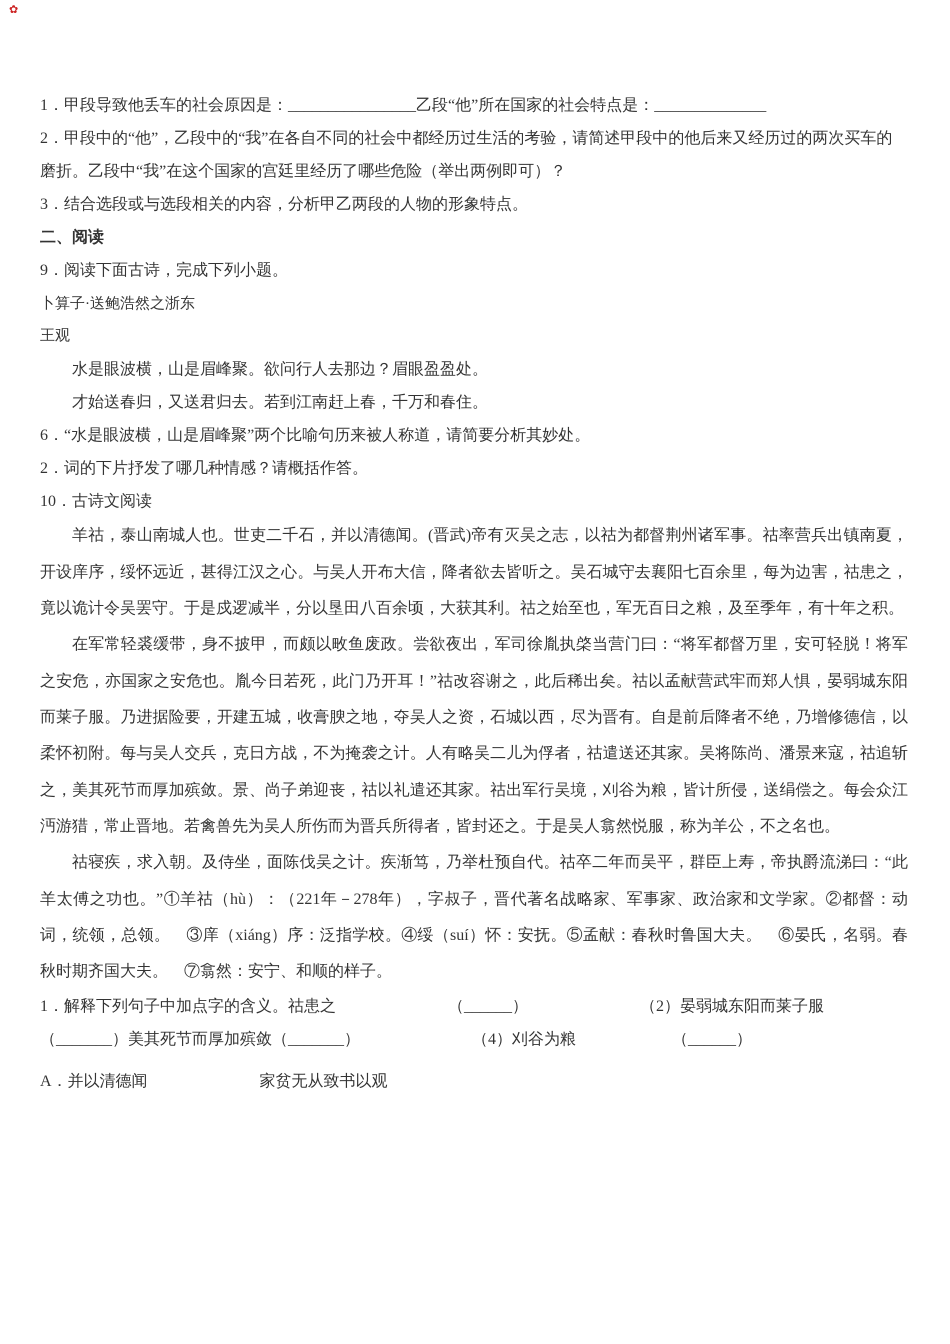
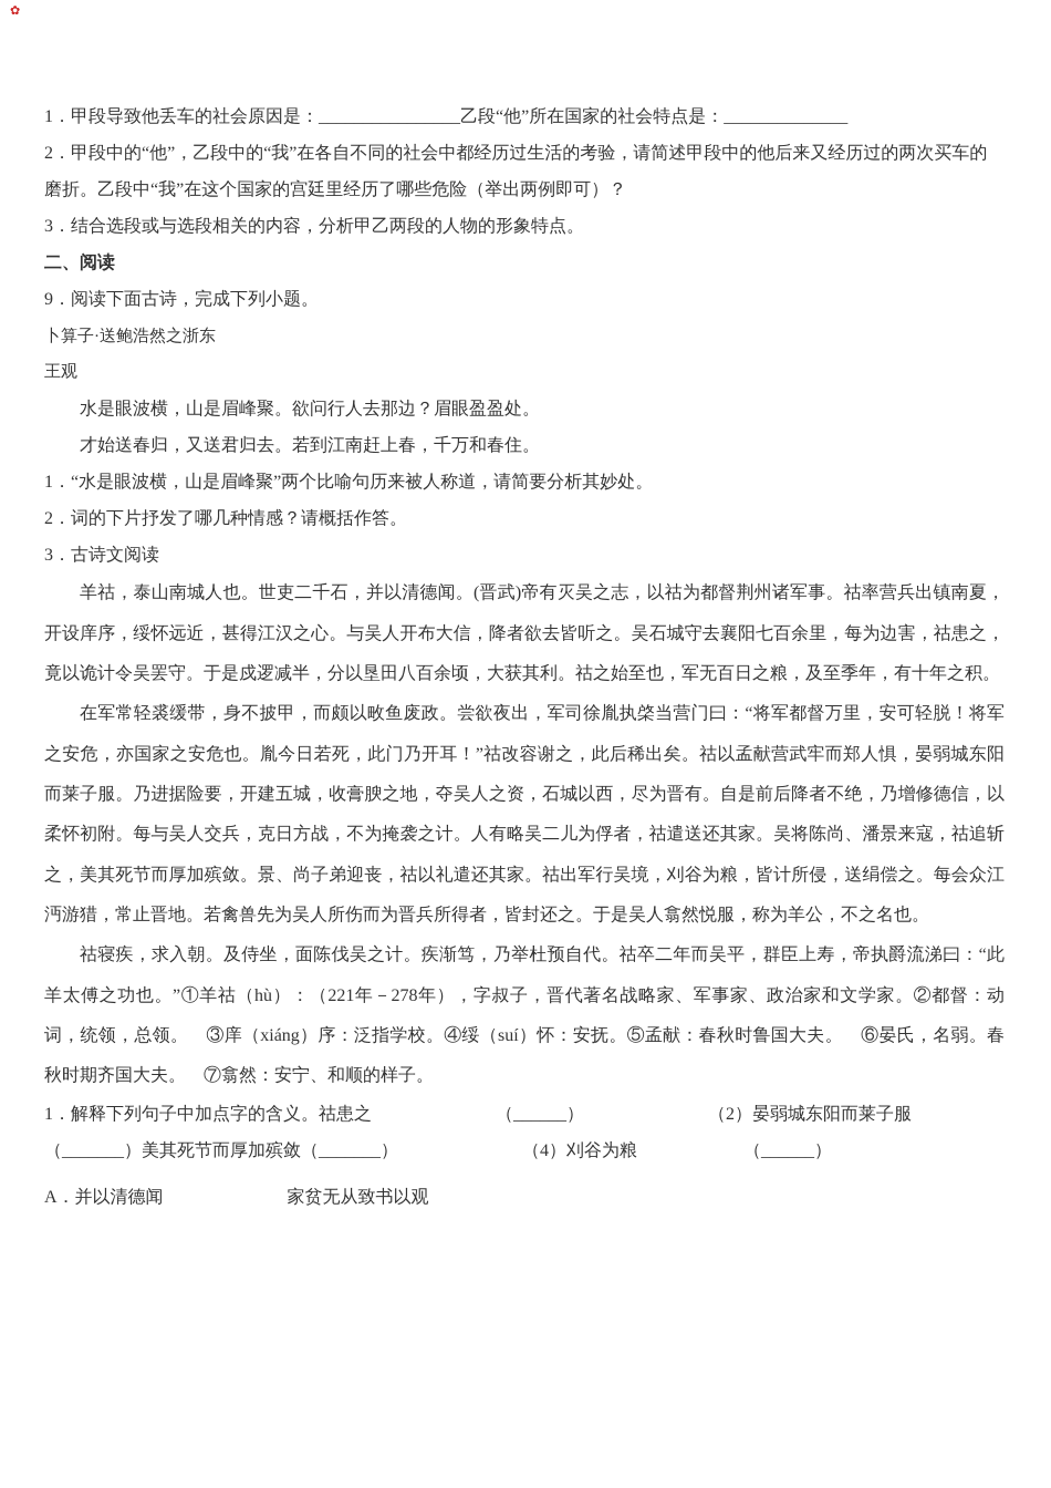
  ✿
  1．甲段导致他丢车的社会原因是：________________乙段“他”所在国家的社会特点是：______________
  2．甲段中的“他”，乙段中的“我”在各自不同的社会中都经历过生活的考验，请简述甲段中的他后来又经历过的两次买车的磨折。乙段中“我”在这个国家的宫廷里经历了哪些危险（举出两例即可）？
  3．结合选段或与选段相关的内容，分析甲乙两段的人物的形象特点。
  二、阅读
  9．阅读下面古诗，完成下列小题。
  卜算子·送鲍浩然之浙东
  王观
  水是眼波横，山是眉峰聚。欲问行人去那边？眉眼盈盈处。
  才始送春归，又送君归去。若到江南赶上春，千万和春住。
- 6．“水是眼波横，山是眉峰聚”两个比喻句历来被人称道，请简要分析其妙处。
+ 1．“水是眼波横，山是眉峰聚”两个比喻句历来被人称道，请简要分析其妙处。
  2．词的下片抒发了哪几种情感？请概括作答。
- 10．古诗文阅读
+ 3．古诗文阅读
  羊祜，泰山南城人也。世吏二千石，并以清德闻。(晋武)帝有灭吴之志，以祜为都督荆州诸军事。祜率营兵出镇南夏，开设庠序，绥怀远近，甚得江汉之心。与吴人开布大信，降者欲去皆听之。吴石城守去襄阳七百余里，每为边害，祜患之，竟以诡计令吴罢守。于是戍逻减半，分以垦田八百余顷，大获其利。祜之始至也，军无百日之粮，及至季年，有十年之积。
  在军常轻裘缓带，身不披甲，而颇以畋鱼废政。尝欲夜出，军司徐胤执棨当营门曰：“将军都督万里，安可轻脱！将军之安危，亦国家之安危也。胤今日若死，此门乃开耳！”祜改容谢之，此后稀出矣。祜以孟献营武牢而郑人惧，晏弱城东阳而莱子服。乃进据险要，开建五城，收膏腴之地，夺吴人之资，石城以西，尽为晋有。自是前后降者不绝，乃增修德信，以柔怀初附。每与吴人交兵，克日方战，不为掩袭之计。人有略吴二儿为俘者，祜遣送还其家。吴将陈尚、潘景来寇，祜追斩之，美其死节而厚加殡敛。景、尚子弟迎丧，祜以礼遣还其家。祜出军行吴境，刈谷为粮，皆计所侵，送绢偿之。每会众江沔游猎，常止晋地。若禽兽先为吴人所伤而为晋兵所得者，皆封还之。于是吴人翕然悦服，称为羊公，不之名也。
  祜寝疾，求入朝。及侍坐，面陈伐吴之计。疾渐笃，乃举杜预自代。祜卒二年而吴平，群臣上寿，帝执爵流涕曰：“此羊太傅之功也。”①羊祜（hù）：（221年－278年），字叔子，晋代著名战略家、军事家、政治家和文学家。②都督：动词，统领，总领。 ③庠（xiáng）序：泛指学校。④绥（suí）怀：安抚。⑤孟献：春秋时鲁国大夫。 ⑥晏氏，名弱。春秋时期齐国大夫。 ⑦翕然：安宁、和顺的样子。
  1．解释下列句子中加点字的含义。祜患之 （______） （2）晏弱城东阳而莱子服（_______）美其死节而厚加殡敛（_______） （4）刈谷为粮 （______）
  A．并以清德闻 家贫无从致书以观
